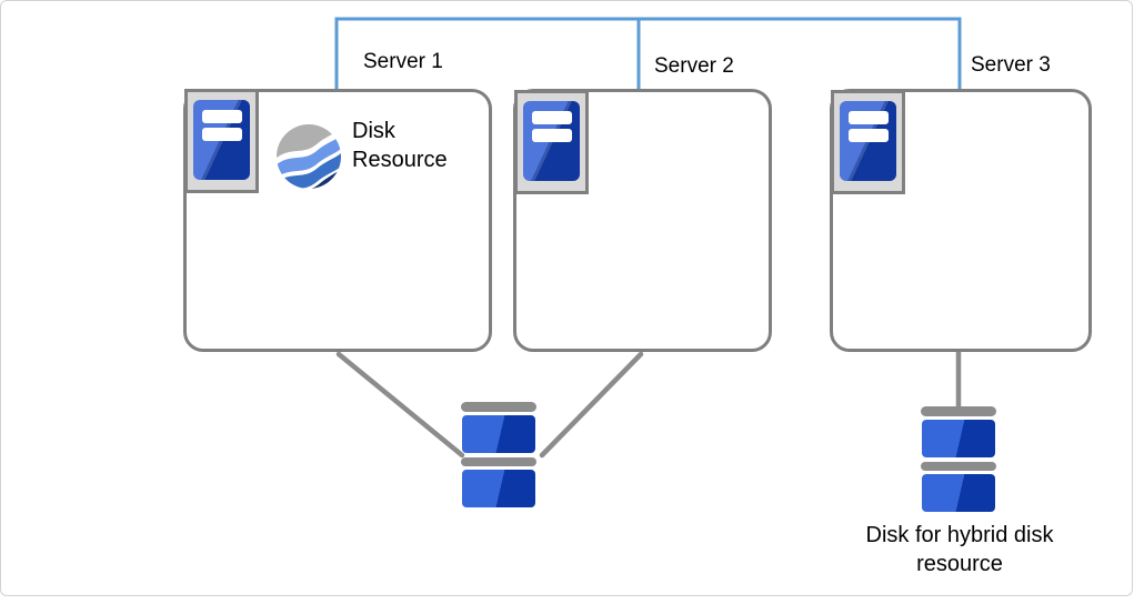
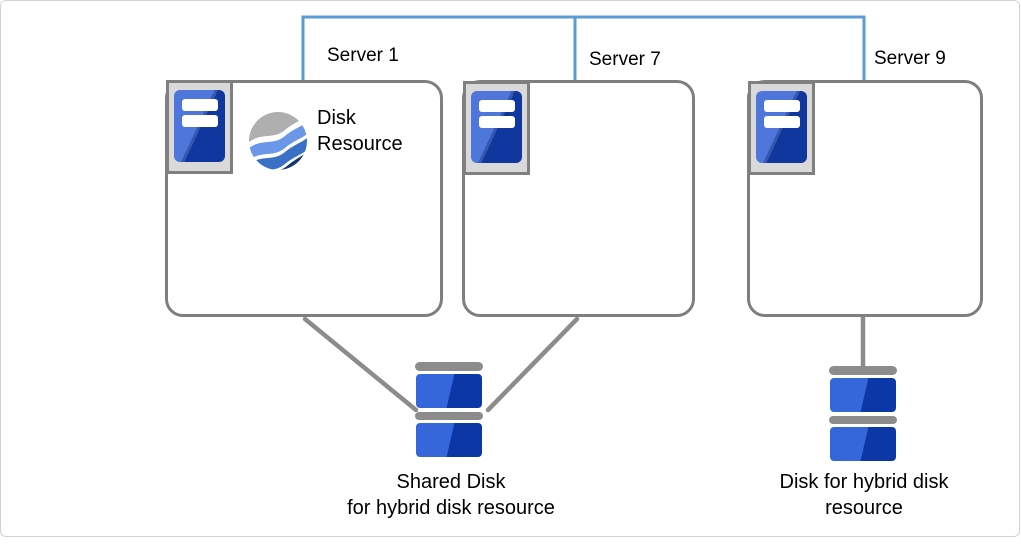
  Server 1
- Server 2
+ Server 7
- Server 3
+ Server 9
  Disk
  Resource
+ Shared Disk
+ for hybrid disk resource
  Disk for hybrid disk
  resource
